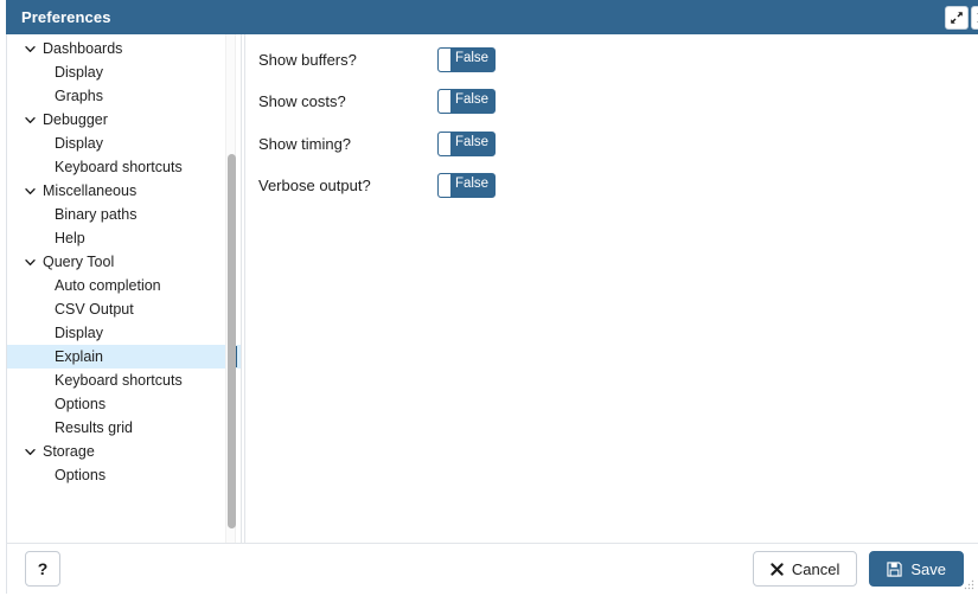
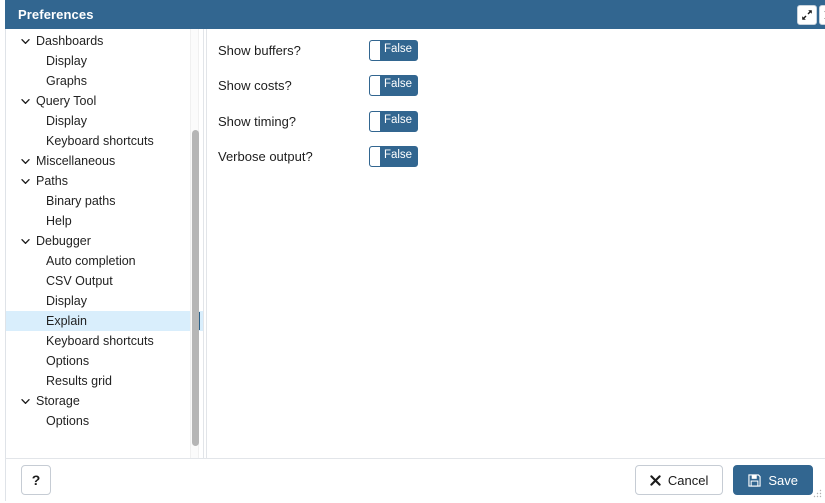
  Preferences
  Dashboards
  Display
  Graphs
- Debugger
+ Query Tool
  Display
  Keyboard shortcuts
  Miscellaneous
+ Paths
  Binary paths
  Help
- Query Tool
+ Debugger
  Auto completion
  CSV Output
  Display
  Explain
  Keyboard shortcuts
  Options
  Results grid
  Storage
  Options
  Show buffers?
  False
  Show costs?
  False
  Show timing?
  False
  Verbose output?
  False
  ?
  Cancel
  Save
